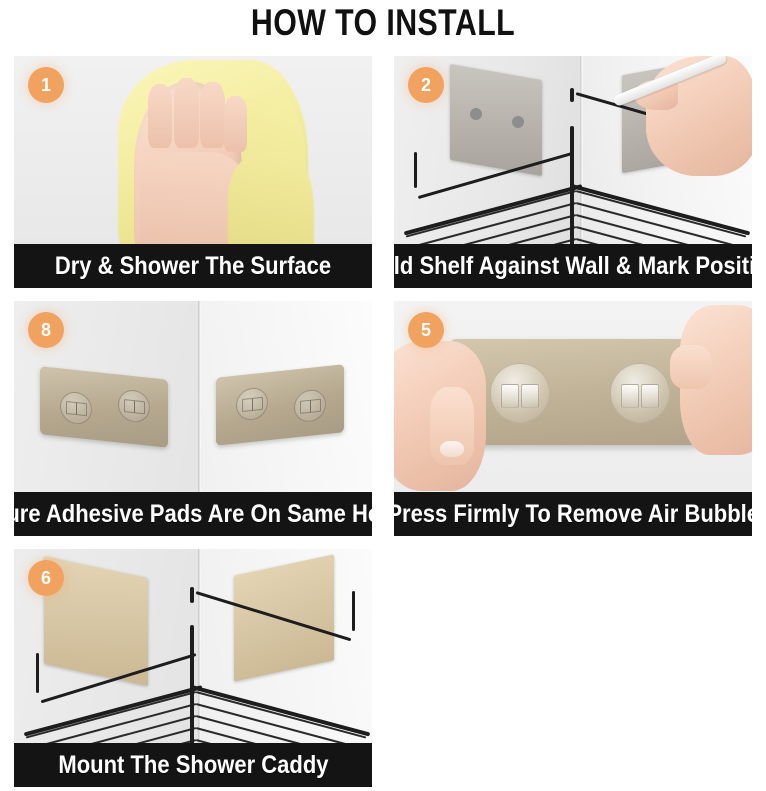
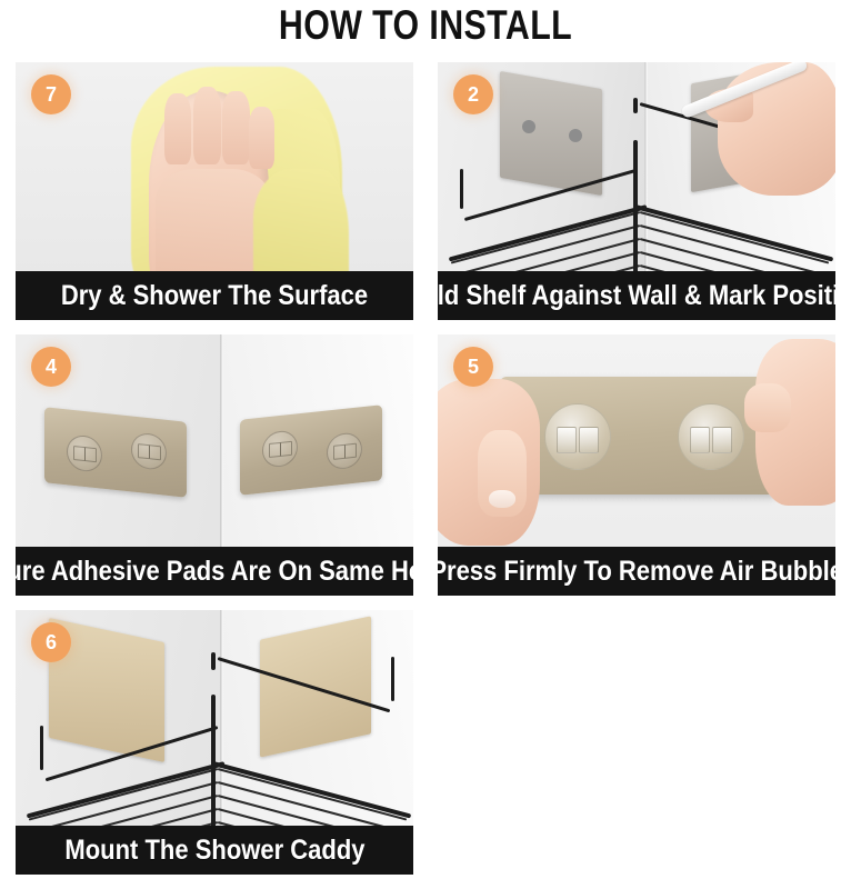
  HOW TO INSTALL
- 1
+ 7
  Dry & Shower The Surface
  2
  ld Shelf Against Wall & Mark Positi
- 8
+ 4
  re Adhesive Pads Are On Same H
  5
  Press Firmly To Remove Air Bubbl
  6
  Mount The Shower Caddy
